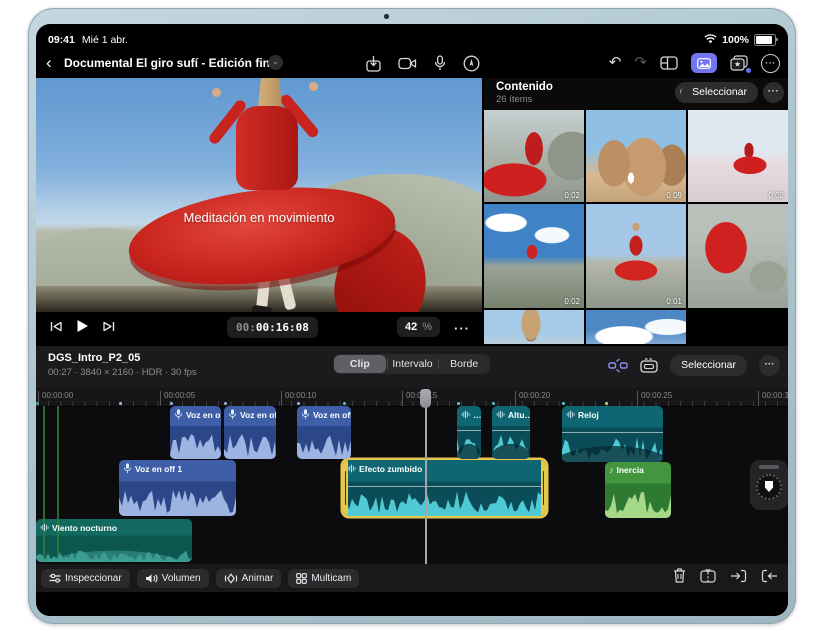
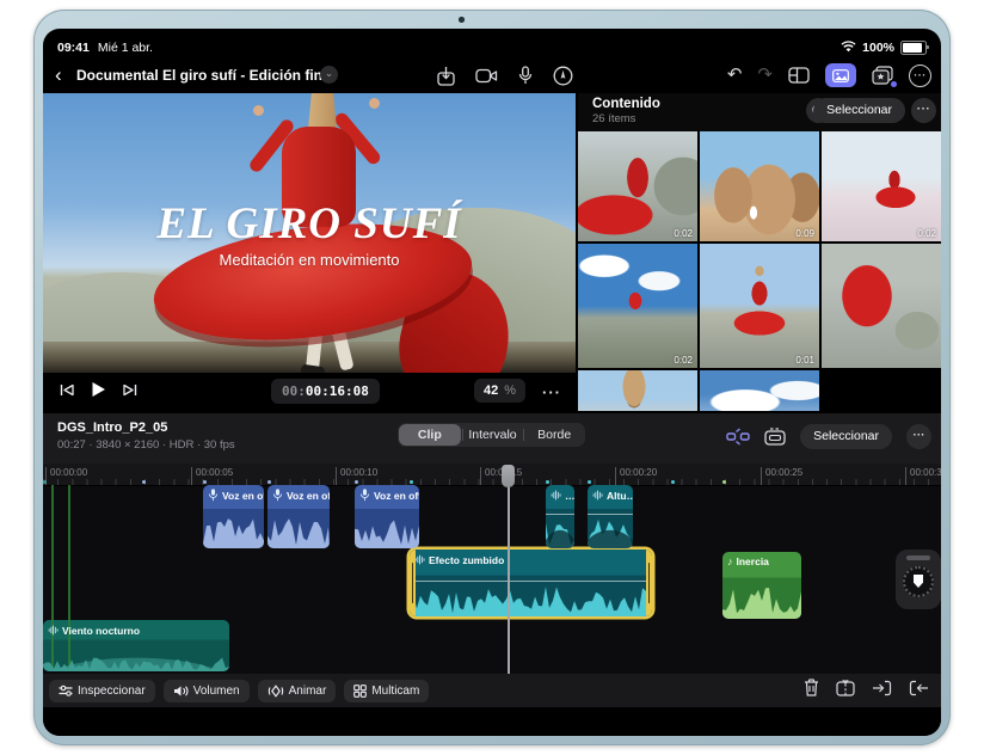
  09:41
  Mié 1 abr.
  100%
  ‹
  Documental El giro sufí - Edición fin
  ⌄
  ↶
  ↷
  ···
+ EL GIRO SUFÍ
  Meditación en movimiento
  00:00:16:08
  42 %
  ···
  Contenido
  26 ítems
  Seleccionar
  ···
  0:02
  0:09
  0:02
  0:02
  0:01
  DGS_Intro_P2_05
  00:27 · 3840 × 2160 · HDR · 30 fps
  Clip
  Intervalo
  Borde
  Seleccionar
  ···
  00:00:00
  00:00:05
  00:00:10
  00:00:20
  00:00:25
  00:00:3
  Voz en of
  Voz en of
  …
  Altu…
- Reloj
- Voz en off 1
  Efecto zumbido
  ♪
  Inercia
  Viento nocturno
  Inspeccionar
  Volumen
  Animar
  Multicam
